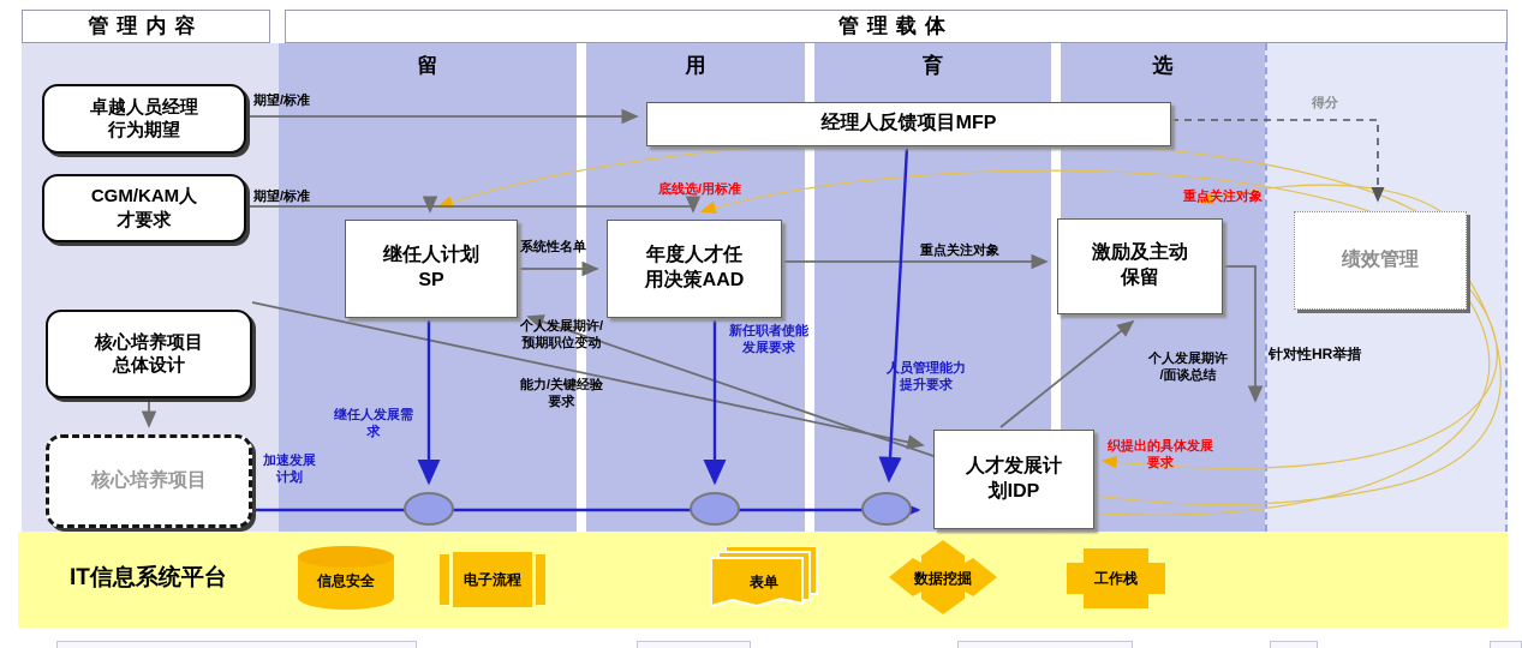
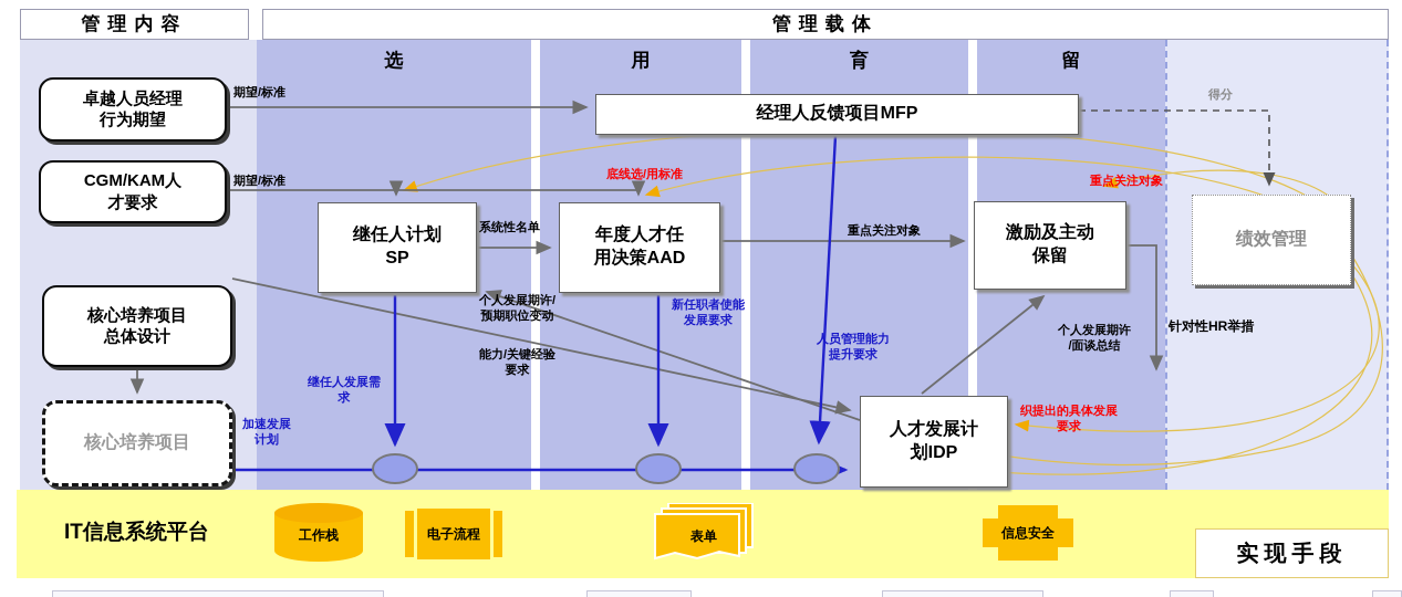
  管理内容
  管理载体
- 留
+ 选
  用
  育
- 选
+ 留
  卓越人员经理
  行为期望
  CGM/KAM人
  才要求
  核心培养项目
  总体设计
  核心培养项目
  经理人反馈项目MFP
  继任人计划
  SP
  年度人才任
  用决策AAD
  激励及主动
  保留
  人才发展计
  划IDP
  绩效管理
  期望/标准
  期望/标准
  底线选/用标准
  系统性名单
  个人发展期许/
  预期职位变动
  能力/关键经验
  要求
  继任人发展需
  求
  新任职者使能
  发展要求
  人员管理能力
  提升要求
  加速发展
  计划
  重点关注对象
  得分
  重点关注对象
  个人发展期许
  /面谈总结
  针对性HR举措
  织提出的具体发展
  要求
  IT信息系统平台
- 信息安全
+ 工作栈
  电子流程
  表单
- 数据挖掘
- 工作栈
+ 信息安全
+ 实现手段
